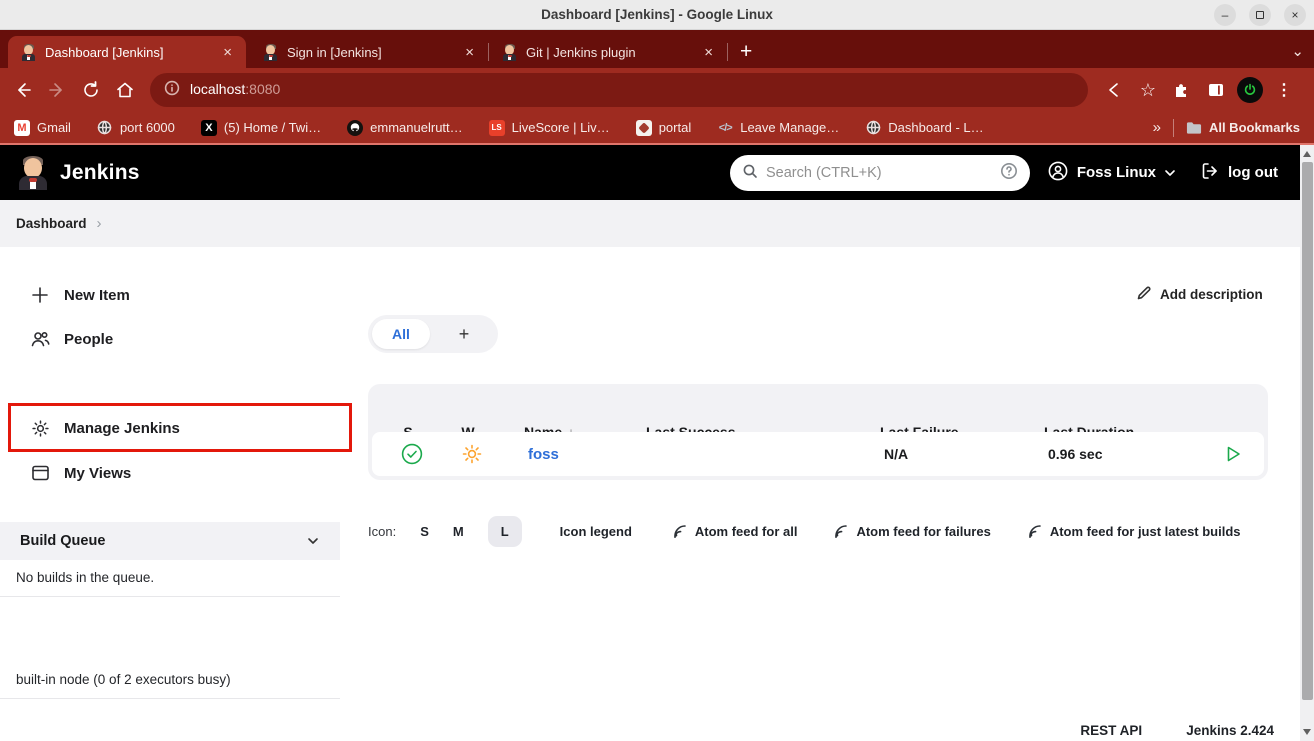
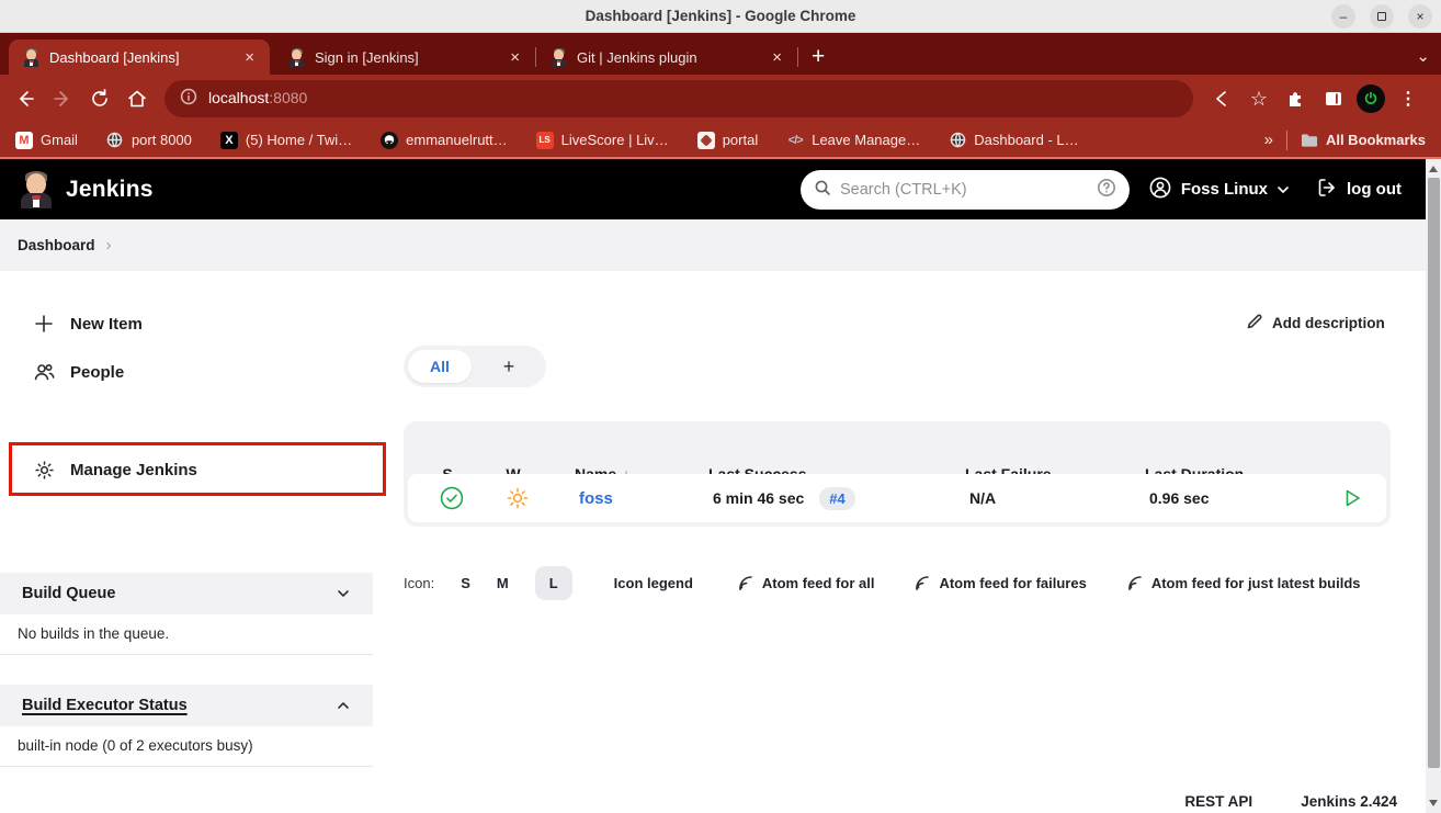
- Dashboard [Jenkins] - Google Linux
+ Dashboard [Jenkins] - Google Chrome
  –
  ×
  Dashboard [Jenkins]
  ×
  Sign in [Jenkins]
  ×
  Git | Jenkins plugin
  ×
  +
  ⌄
  localhost:8080
  ☆
  ⋮
  M
  Gmail
- port 6000
+ port 8000
  X
  (5) Home / Twi…
  emmanuelrutt…
  LS
  LiveScore | Liv…
  portal
  </>
  Leave Manage…
  Dashboard - L…
  »
  All Bookmarks
  Jenkins
  Search (CTRL+K)
  Foss Linux
  log out
  Dashboard
  ›
  New Item
  People
  Manage Jenkins
- My Views
  Build Queue
  No builds in the queue.
+ Build Executor Status
  built-in node (0 of 2 executors busy)
  Add description
  All
  +
  foss
+ 6 min 46 sec
+ #4
  N/A
  0.96 sec
  Icon:
  S
  M
  L
  Icon legend
  Atom feed for all
  Atom feed for failures
  Atom feed for just latest builds
  REST API
  Jenkins 2.424
